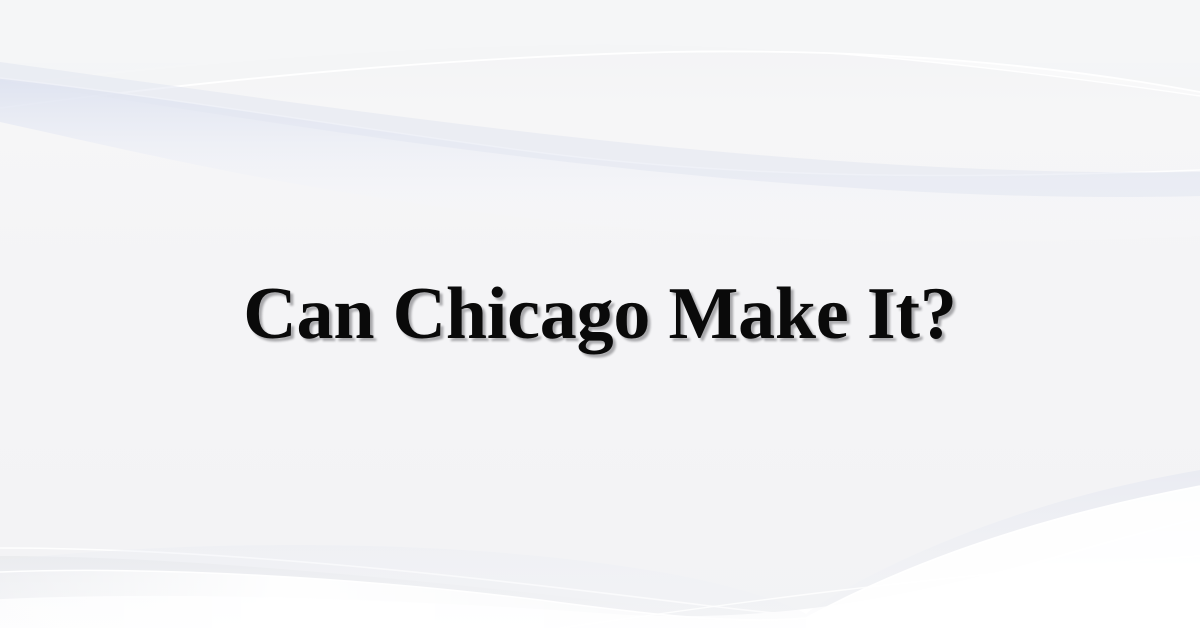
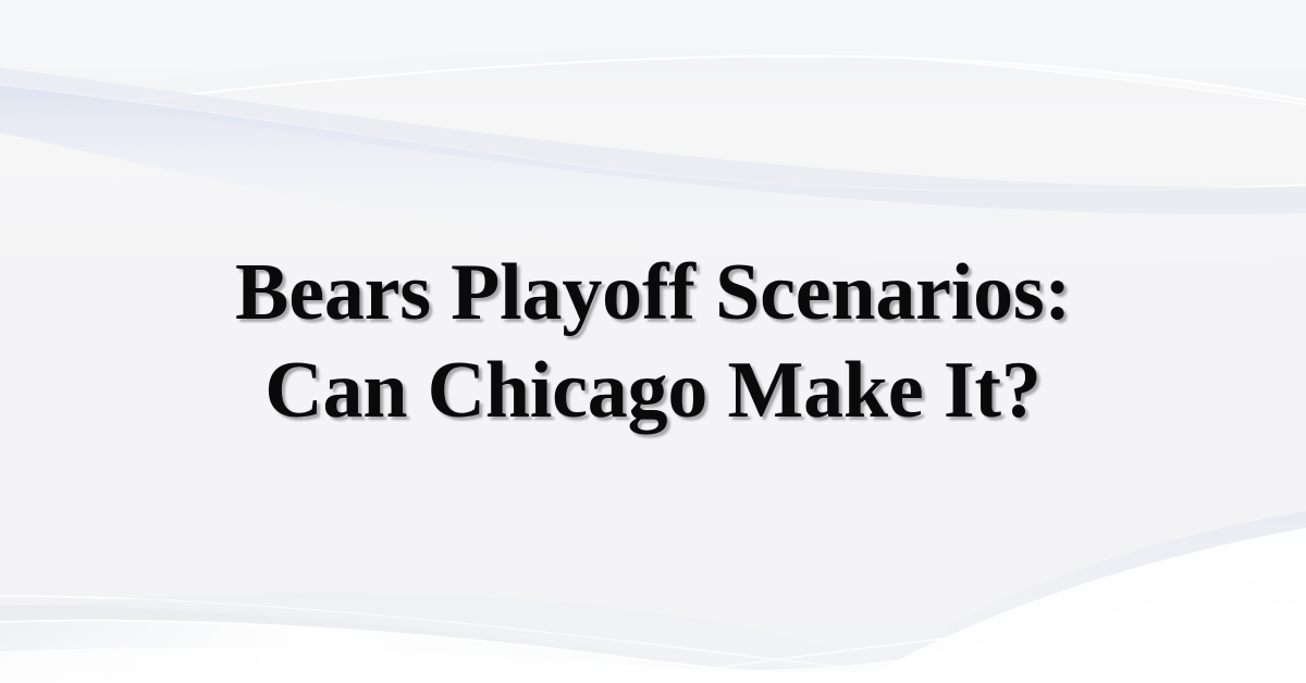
+ Bears Playoff Scenarios:
  Can Chicago Make It?
